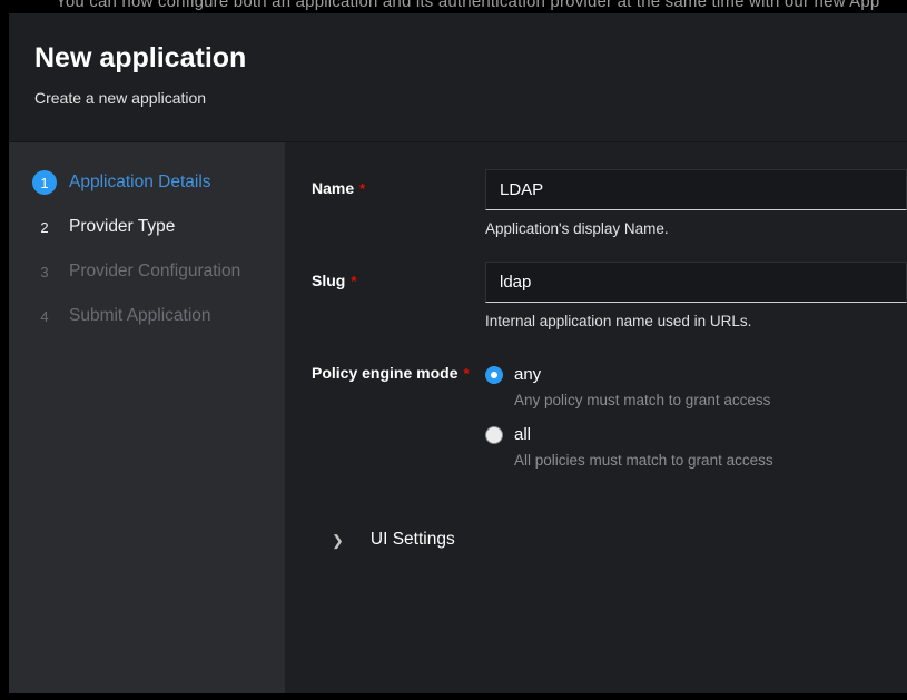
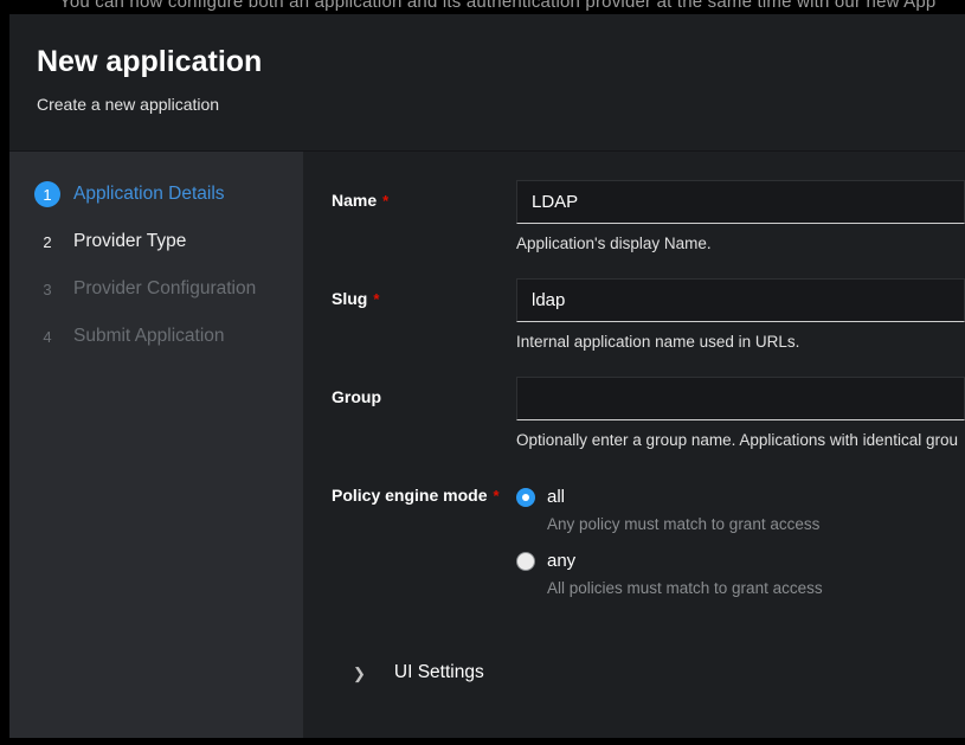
  You can now configure both an application and its authentication provider at the same time with our new App
  New application
  Create a new application
  1
  Application Details
  2
  Provider Type
  3
  Provider Configuration
  4
  Submit Application
  Name *
  LDAP
  Application's display Name.
  Slug *
  ldap
  Internal application name used in URLs.
+ Group
+ Optionally enter a group name. Applications with identical grou
  Policy engine mode *
- any
+ all
  Any policy must match to grant access
- all
+ any
  All policies must match to grant access
  ❯
  UI Settings
